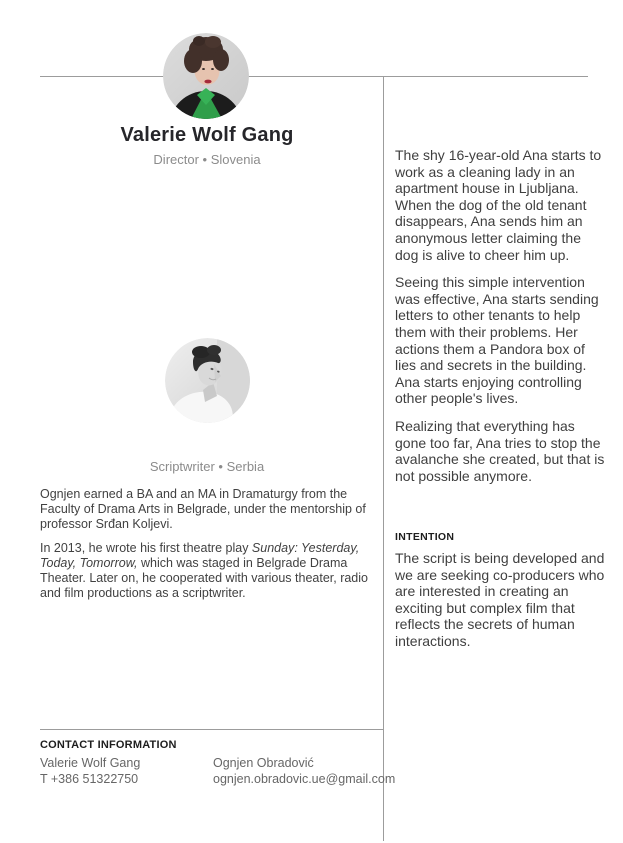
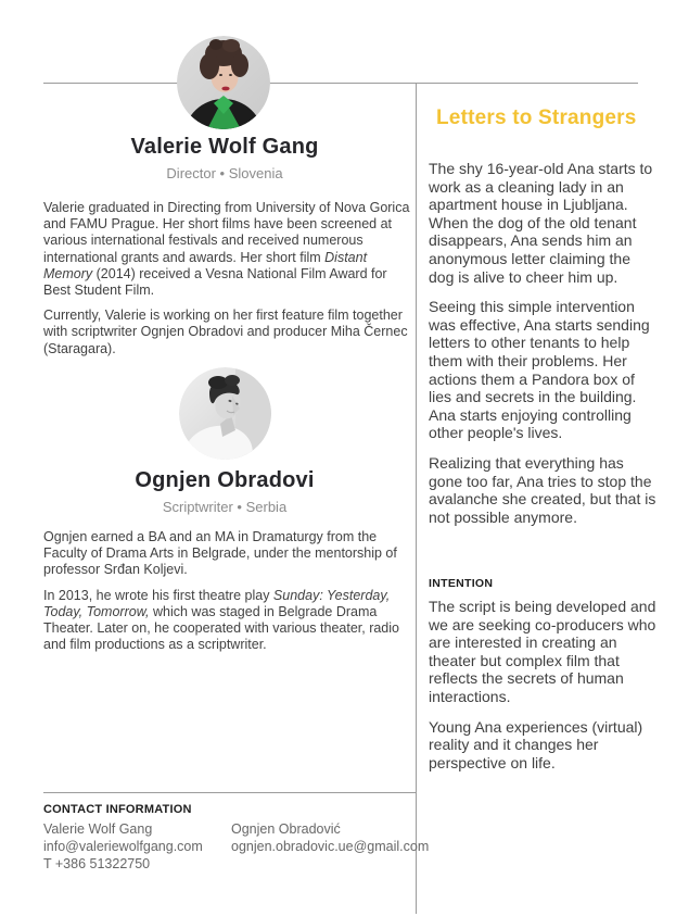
  Valerie Wolf Gang
  Director • Slovenia
+ Valerie graduated in Directing from University of Nova Gorica and FAMU Prague. Her short films have been screened at various international festivals and received numerous international grants and awards. Her short film Distant Memory (2014) received a Vesna National Film Award for Best Student Film.
+ Currently, Valerie is working on her first feature film together with scriptwriter Ognjen Obradovi and producer Miha Černec (Staragara).
+ Ognjen Obradovi
  Scriptwriter • Serbia
  Ognjen earned a BA and an MA in Dramaturgy from the Faculty of Drama Arts in Belgrade, under the mentorship of professor Srđan Koljevi.
  In 2013, he wrote his first theatre play Sunday: Yesterday, Today, Tomorrow, which was staged in Belgrade Drama Theater. Later on, he cooperated with various theater, radio and film productions as a scriptwriter.
  CONTACT INFORMATION
  Valerie Wolf Gang
+ info@valeriewolfgang.com
  T +386 51322750
  Ognjen Obradović
  ognjen.obradovic.ue@gmail.com
+ Letters to Strangers
  The shy 16-year-old Ana starts to work as a cleaning lady in an apartment house in Ljubljana. When the dog of the old tenant disappears, Ana sends him an anonymous letter claiming the dog is alive to cheer him up.
  Seeing this simple intervention was effective, Ana starts sending letters to other tenants to help them with their problems. Her actions them a Pandora box of lies and secrets in the building. Ana starts enjoying controlling other people's lives.
  Realizing that everything has gone too far, Ana tries to stop the avalanche she created, but that is not possible anymore.
  INTENTION
- The script is being developed and we are seeking co-producers who are interested in creating an exciting but complex film that reflects the secrets of human interactions.
+ The script is being developed and we are seeking co-producers who are interested in creating an theater but complex film that reflects the secrets of human interactions.
+ Young Ana experiences (virtual) reality and it changes her perspective on life.
